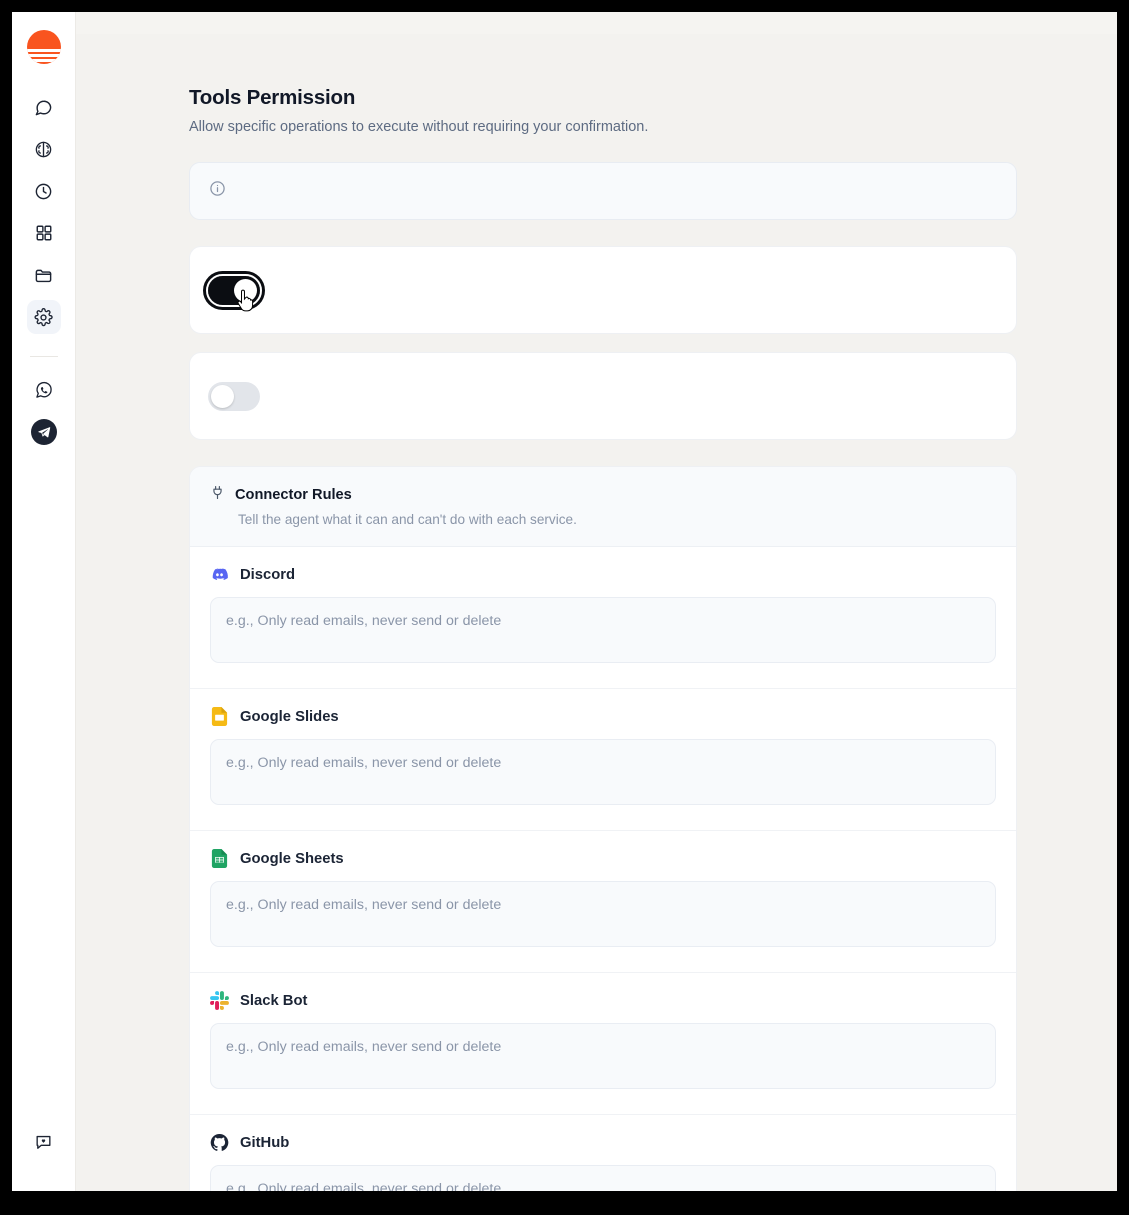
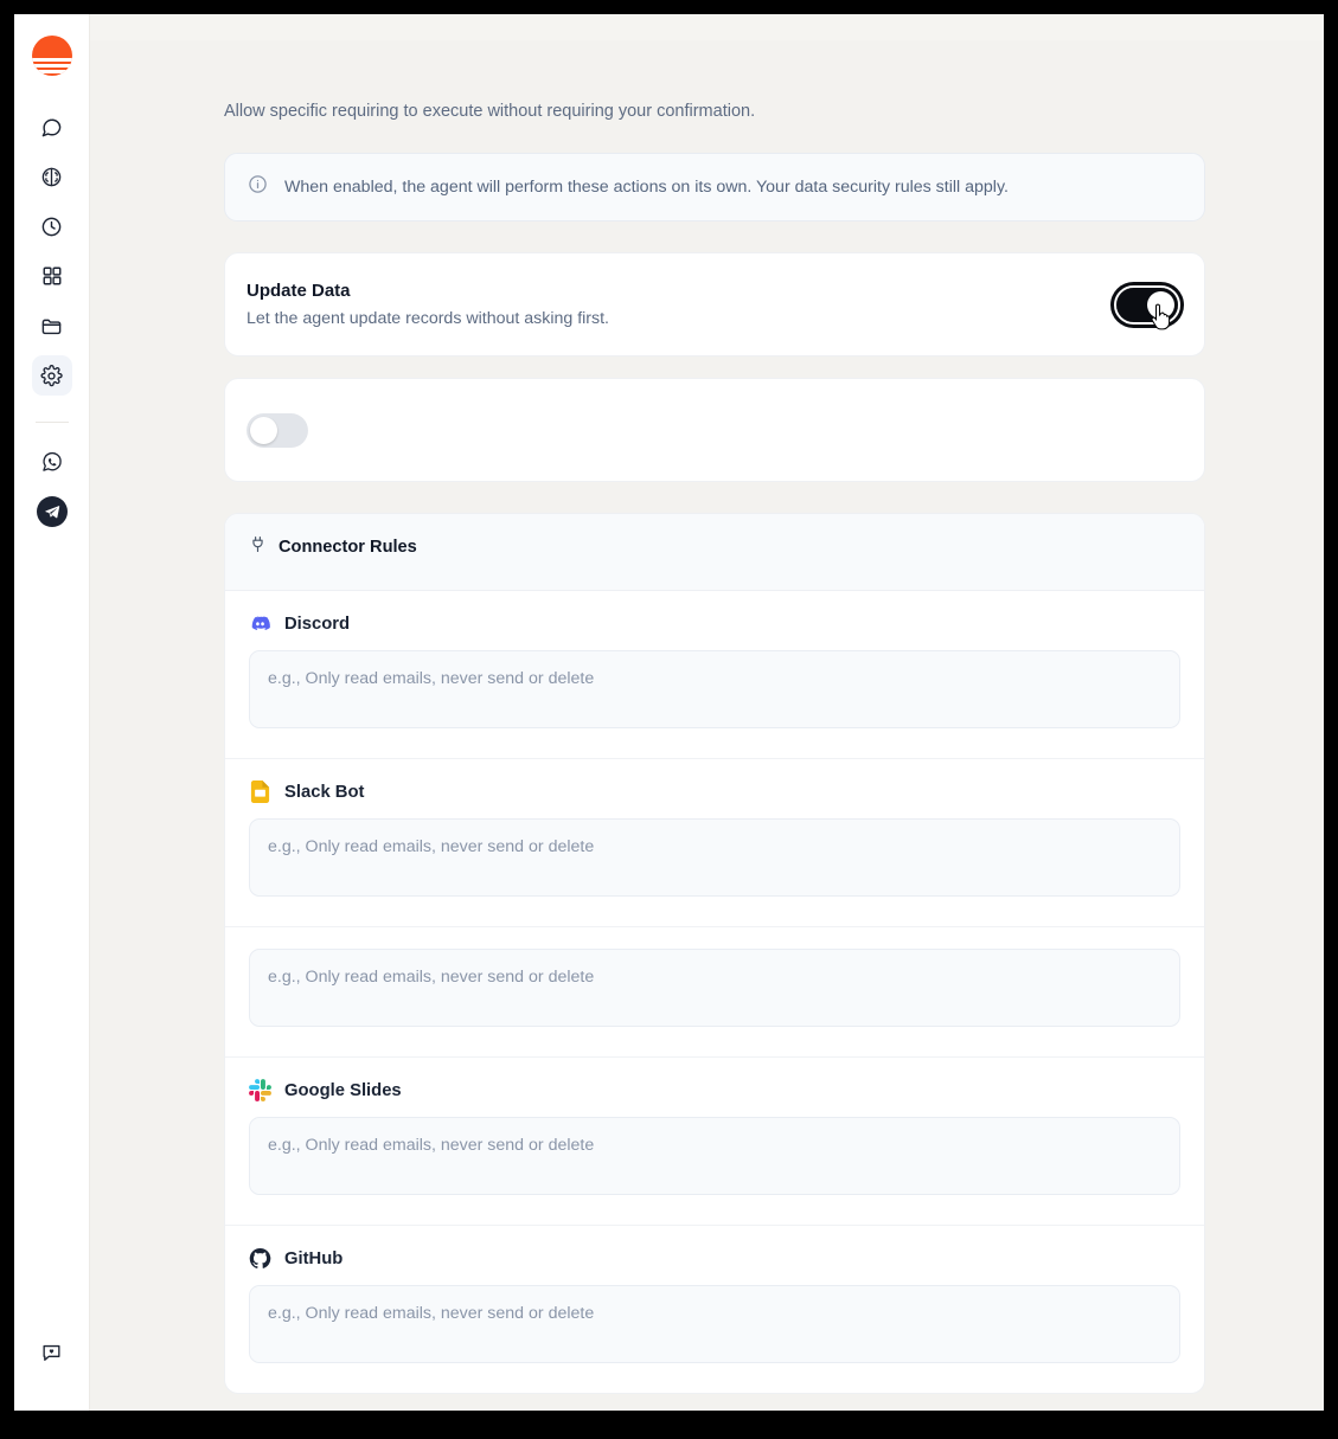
- Tools Permission
- Allow specific operations to execute without requiring your confirmation.
+ Allow specific requiring to execute without requiring your confirmation.
+ When enabled, the agent will perform these actions on its own. Your data security rules still apply.
+ Update Data
+ Let the agent update records without asking first.
  Connector Rules
- Tell the agent what it can and can't do with each service.
  Discord
  e.g., Only read emails, never send or delete
- Google Slides
+ Slack Bot
  e.g., Only read emails, never send or delete
- Google Sheets
  e.g., Only read emails, never send or delete
- Slack Bot
+ Google Slides
  e.g., Only read emails, never send or delete
  GitHub
  e.g., Only read emails, never send or delete
